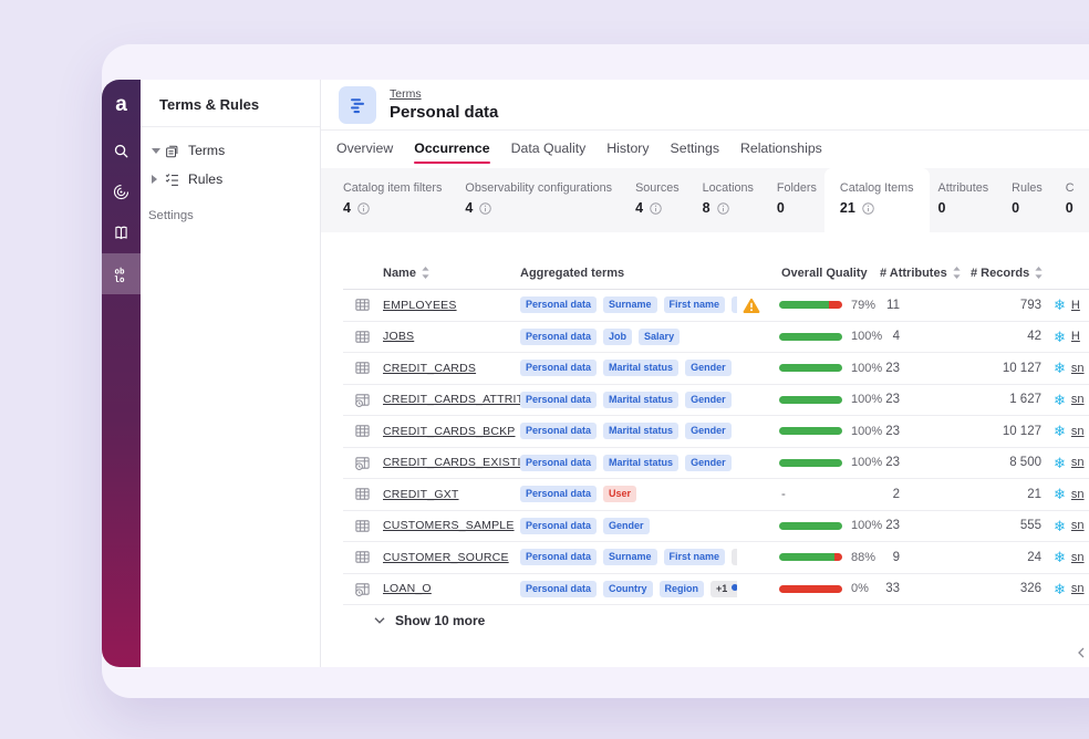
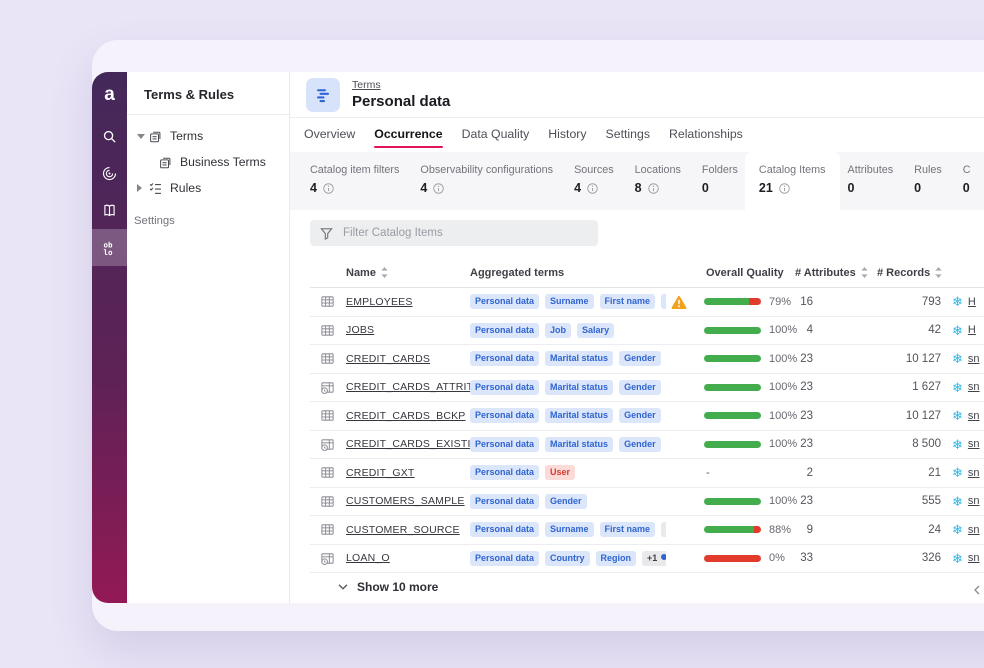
  a
  ob
  lo
  Terms & Rules
  Terms
+ Business Terms
  Rules
  Settings
  Terms
  Personal data
  Overview
  Occurrence
  Data Quality
  History
  Settings
  Relationships
  Catalog item filters
  4
  Observability configurations
  4
  Sources
  4
  Locations
  8
  Folders
  0
  Catalog Items
  21
  Attributes
  0
  Rules
  0
  C
  0
+ Filter Catalog Items
  Name
  Aggregated terms
  Overall Quality
  # Attributes
  # Records
  EMPLOYEES
  Personal data
  Surname
  First name
  79%
- 11
+ 16
  793
  ❄
  H
  JOBS
  Personal data
  Job
  Salary
  100%
  4
  42
  ❄
  H
  CREDIT_CARDS
  Personal data
  Marital status
  Gender
  100%
  23
  10 127
  ❄
  sn
  CREDIT_CARDS_ATTRI
  Personal data
  Marital status
  Gender
  100%
  23
  1 627
  ❄
  sn
  CREDIT_CARDS_BCKP
  Personal data
  Marital status
  Gender
  100%
  23
  10 127
  ❄
  sn
  CREDIT_CARDS_EXIST
  Personal data
  Marital status
  Gender
  100%
  23
  8 500
  ❄
  sn
  CREDIT_GXT
  Personal data
  User
  -
  2
  21
  ❄
  sn
  CUSTOMERS_SAMPLE
  Personal data
  Gender
  100%
  23
  555
  ❄
  sn
  CUSTOMER_SOURCE
  Personal data
  Surname
  First name
  88%
  9
  24
  ❄
  sn
  LOAN_O
  Personal data
  Country
  Region
  +1
  0%
  33
  326
  ❄
  sn
  Show 10 more
